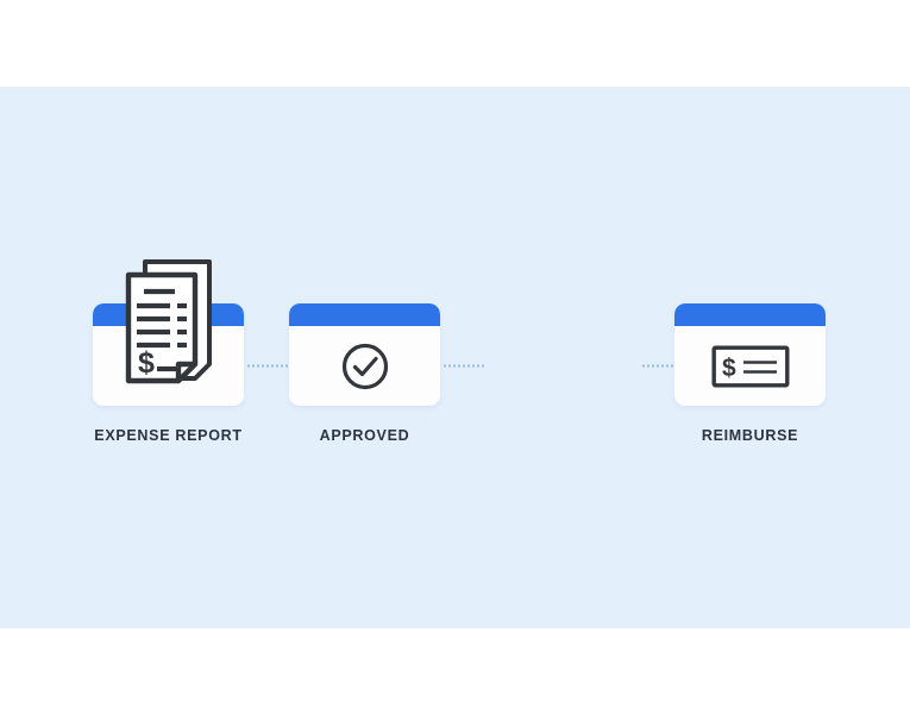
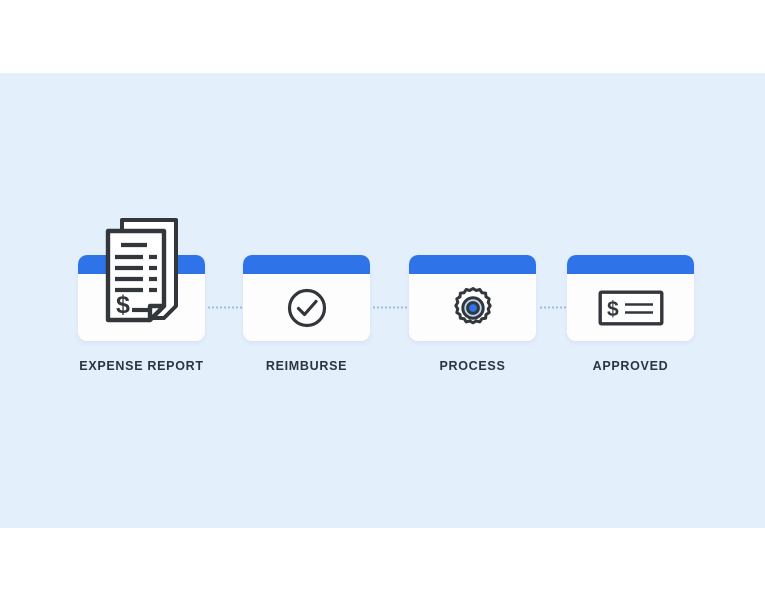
  $
  EXPENSE REPORT
- APPROVED
+ REIMBURSE
+ PROCESS
  $
- REIMBURSE
+ APPROVED
